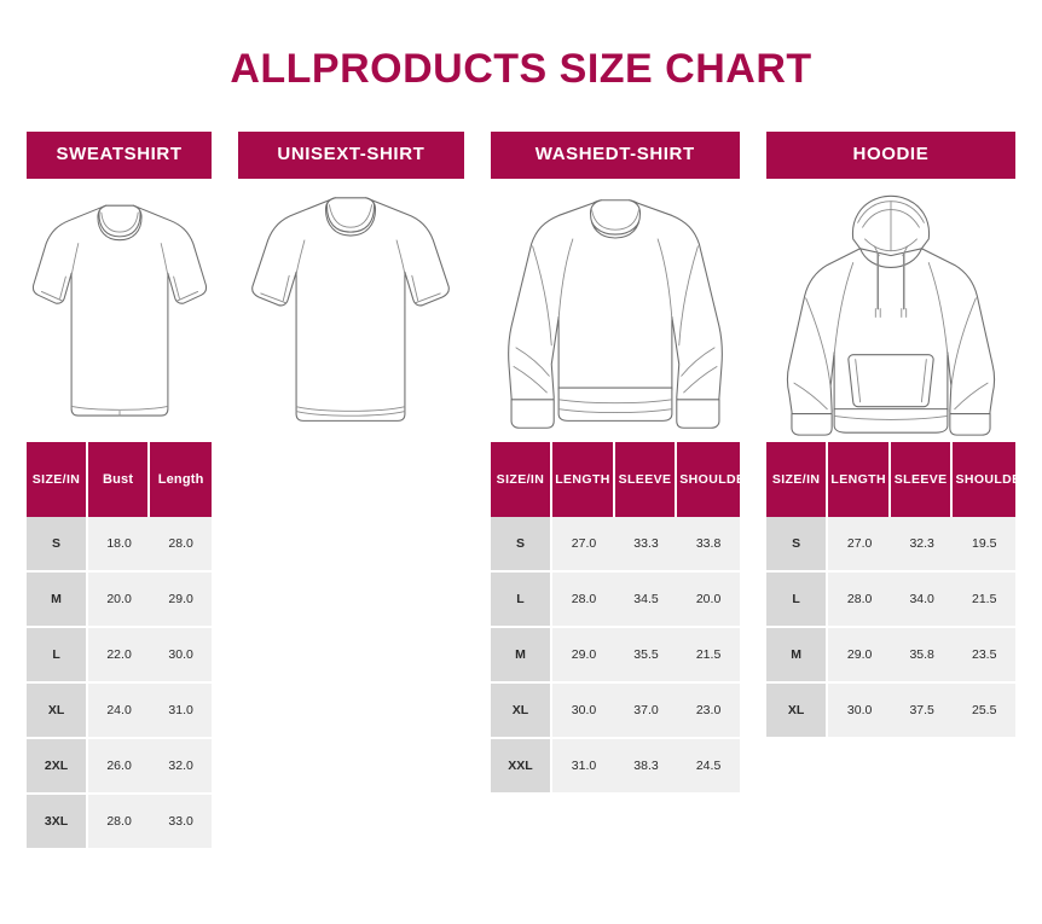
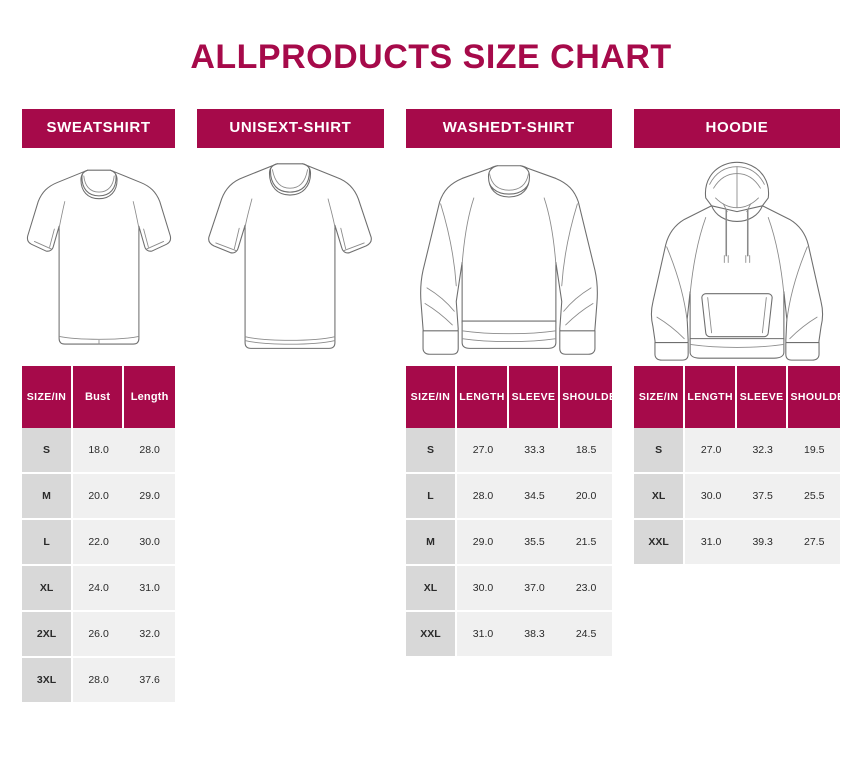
  ALLPRODUCTS SIZE CHART
  SWEATSHIRT
  SIZE/IN	Bust	Length
  S	18.0	28.0
  M	20.0	29.0
  L	22.0	30.0
  XL	24.0	31.0
  2XL	26.0	32.0
- 3XL	28.0	33.0
+ 3XL	28.0	37.6
  UNISEXT-SHIRT
  WASHEDT-SHIRT
  SIZE/IN	LENGTH	SLEEVE	SHOULDER
- S	27.0	33.3	33.8
+ S	27.0	33.3	18.5
  L	28.0	34.5	20.0
  M	29.0	35.5	21.5
  XL	30.0	37.0	23.0
  XXL	31.0	38.3	24.5
  HOODIE
  SIZE/IN	LENGTH	SLEEVE	SHOULDER
  S	27.0	32.3	19.5
- L	28.0	34.0	21.5
- M	29.0	35.8	23.5
  XL	30.0	37.5	25.5
+ XXL	31.0	39.3	27.5
